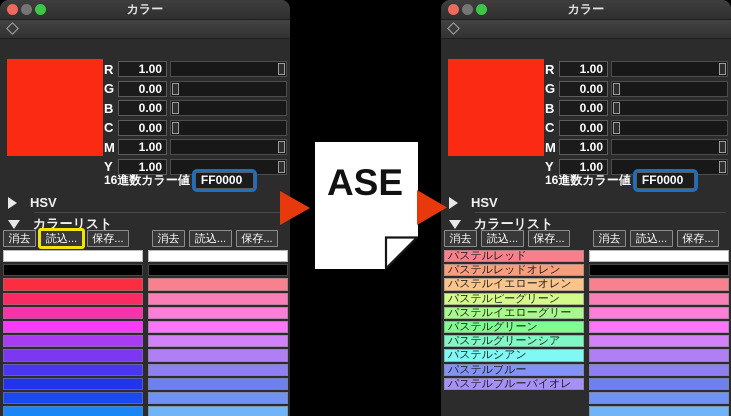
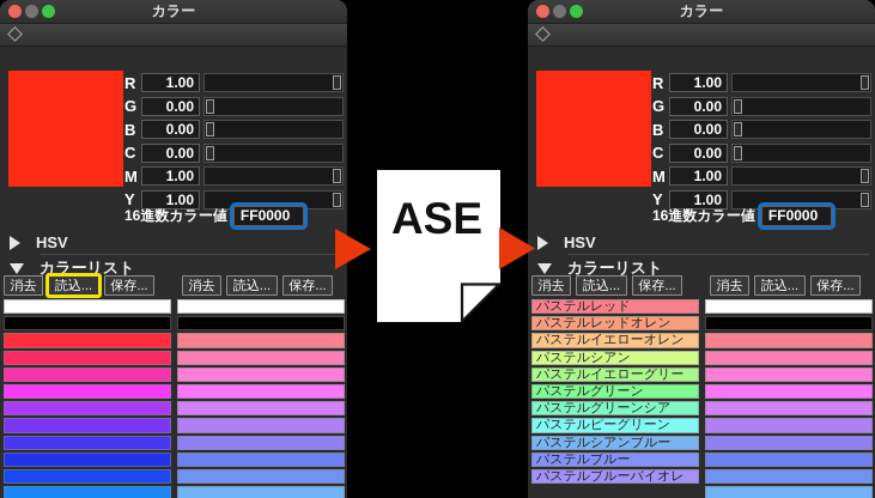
  カラー
  R
  1.00
  G
  0.00
  B
  0.00
  C
  0.00
  M
  1.00
  Y
  1.00
  16進数カラー値
  FF0000
  HSV
  カラーリスト
  消去
  読込...
  保存...
  消去
  読込...
  保存...
  ASE
  カラー
  R
  1.00
  G
  0.00
  B
  0.00
  C
  0.00
  M
  1.00
  Y
  1.00
  16進数カラー値
  FF0000
  HSV
  カラーリスト
  消去
  読込...
  保存...
  消去
  読込...
  保存...
  パステルレッド
  パステルレッドオレン
  パステルイエローオレン
- パステルピーグリーン
+ パステルシアン
  パステルイエローグリー
  パステルグリーン
  パステルグリーンシア
- パステルシアン
+ パステルピーグリーン
+ パステルシアンブルー
  パステルブルー
  パステルブルーバイオレ
